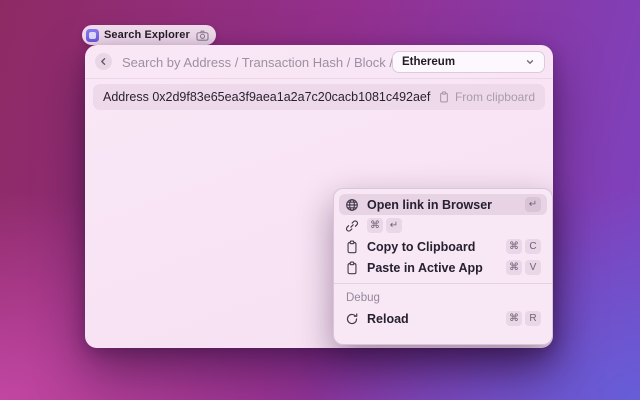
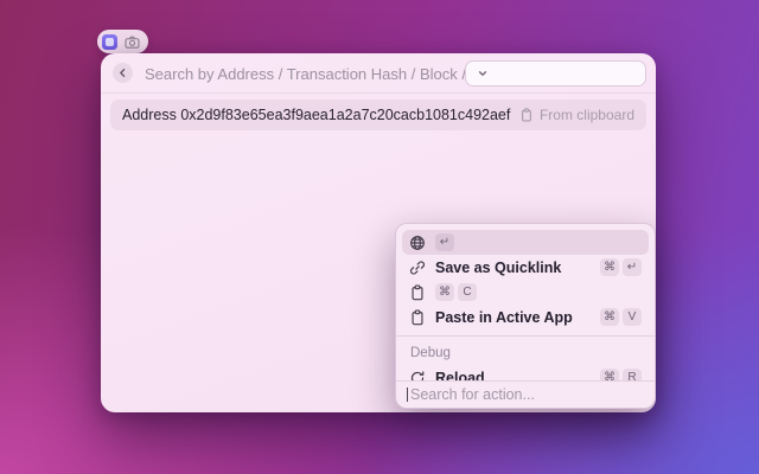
- Search Explorer
  Search by Address / Transaction Hash / Block
- Ethereum
  Address 0x2d9f83e65ea3f9aea1a2a7c20cacb1081c492aef
  From clipboard
- Open link in Browser
  ↵
+ Save as Quicklink
  ⌘
  ↵
- Copy to Clipboard
  ⌘
  C
  Paste in Active App
  ⌘
  V
  Debug
  Reload
  ⌘
  R
+ Search for action...
